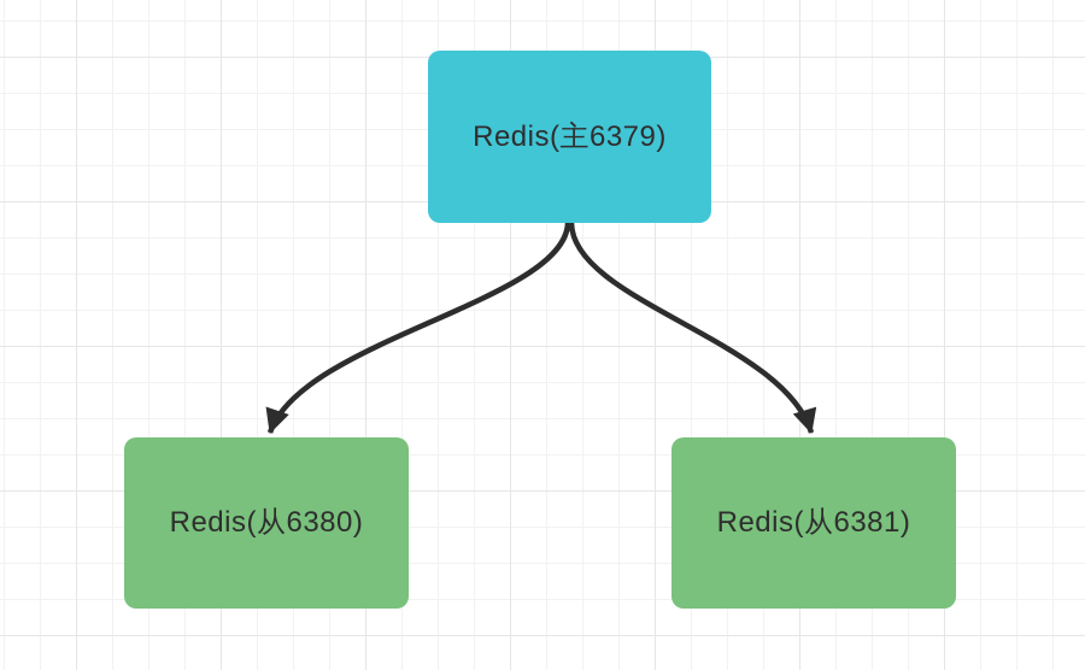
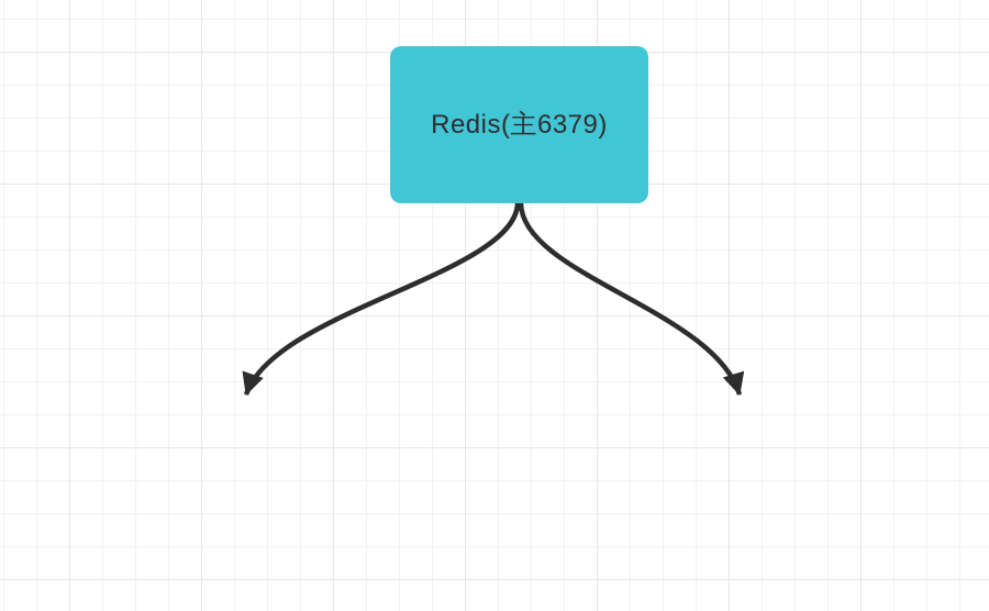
  Redis(主6379)
- Redis(从6380)
- Redis(从6381)
